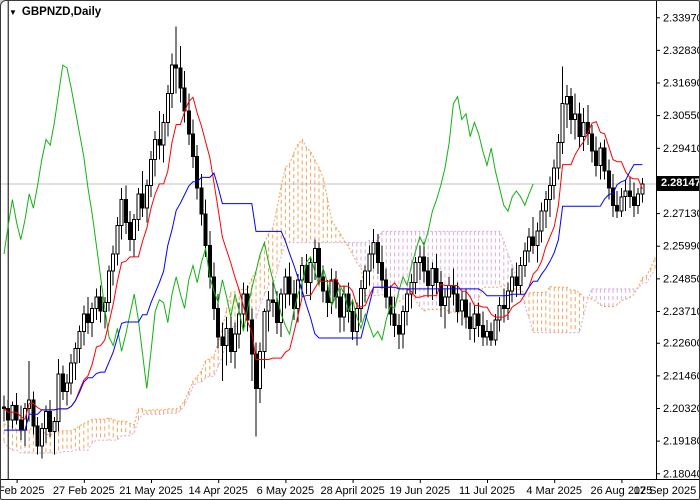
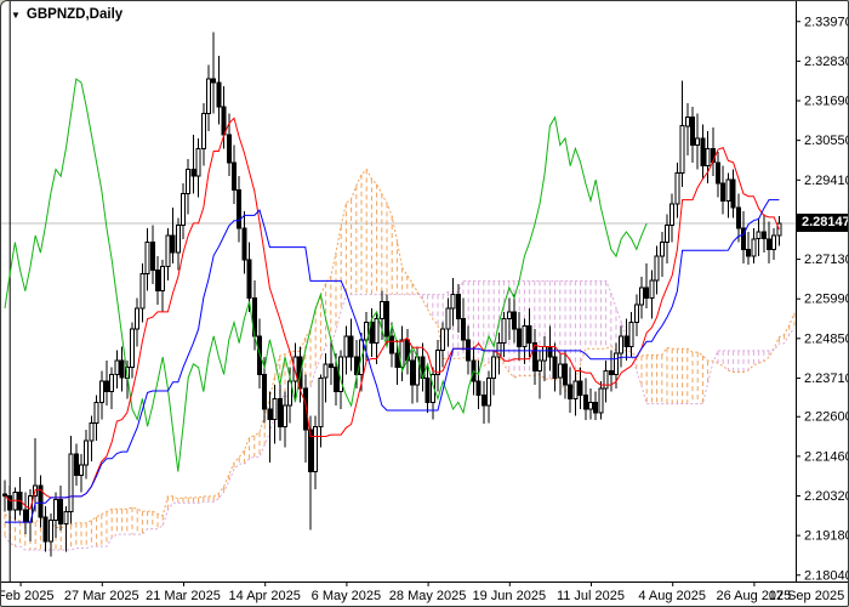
  ▼
  GBPNZD,Daily
  2.3397
  2.3283
  2.3169
  2.3055
  2.2941
  2.2713
  2.2599
  2.2485
  2.2371
  2.2260
  2.2146
  2.2032
  2.1918
  2.1804
  Feb 2025
- 27 Feb 2025
+ 27 Mar 2025
- 21 May 2025
+ 21 Mar 2025
  14 Apr 2025
  6 May 2025
- 28 April 2025
+ 28 May 2025
  19 Jun 2025
  11 Jul 2025
- 4 Mar 2025
+ 4 Aug 2025
  26 Aug 2025
  17 Sep 2025
  2.28147
